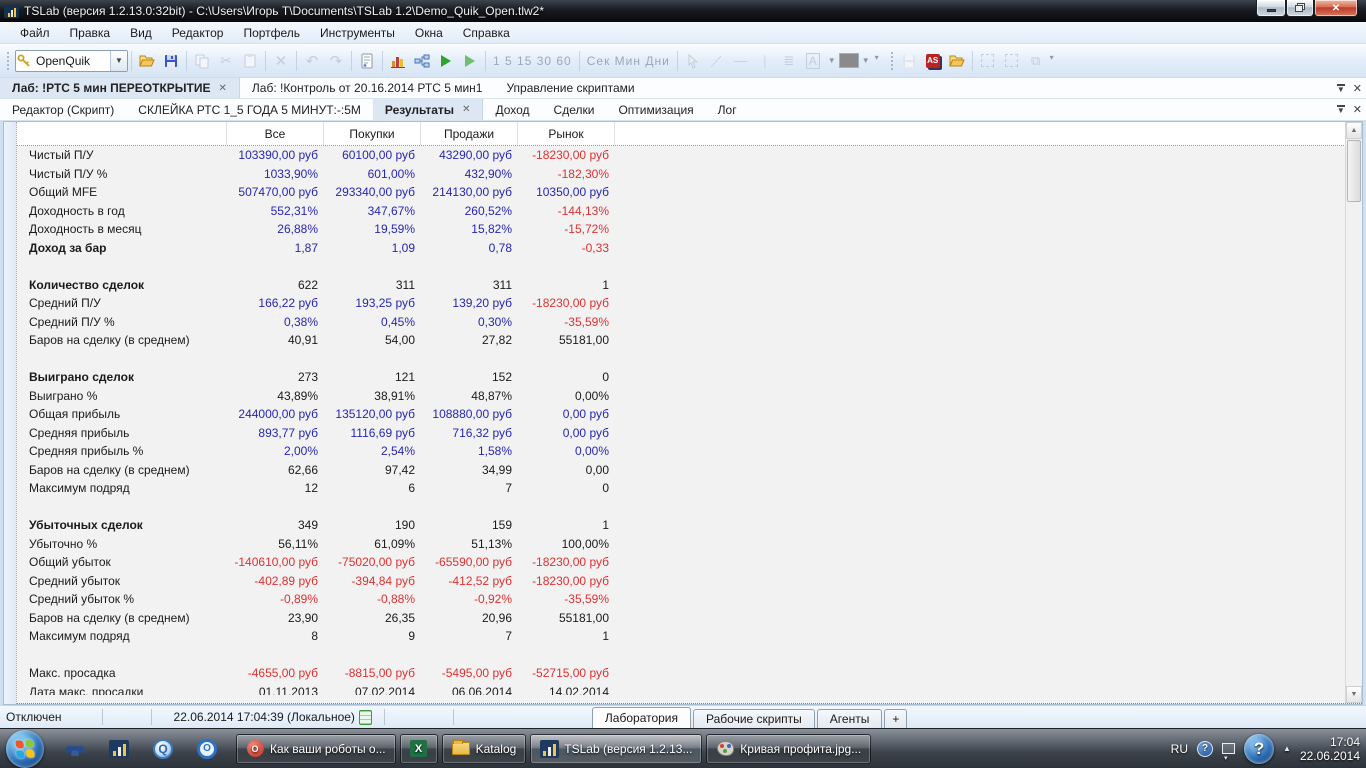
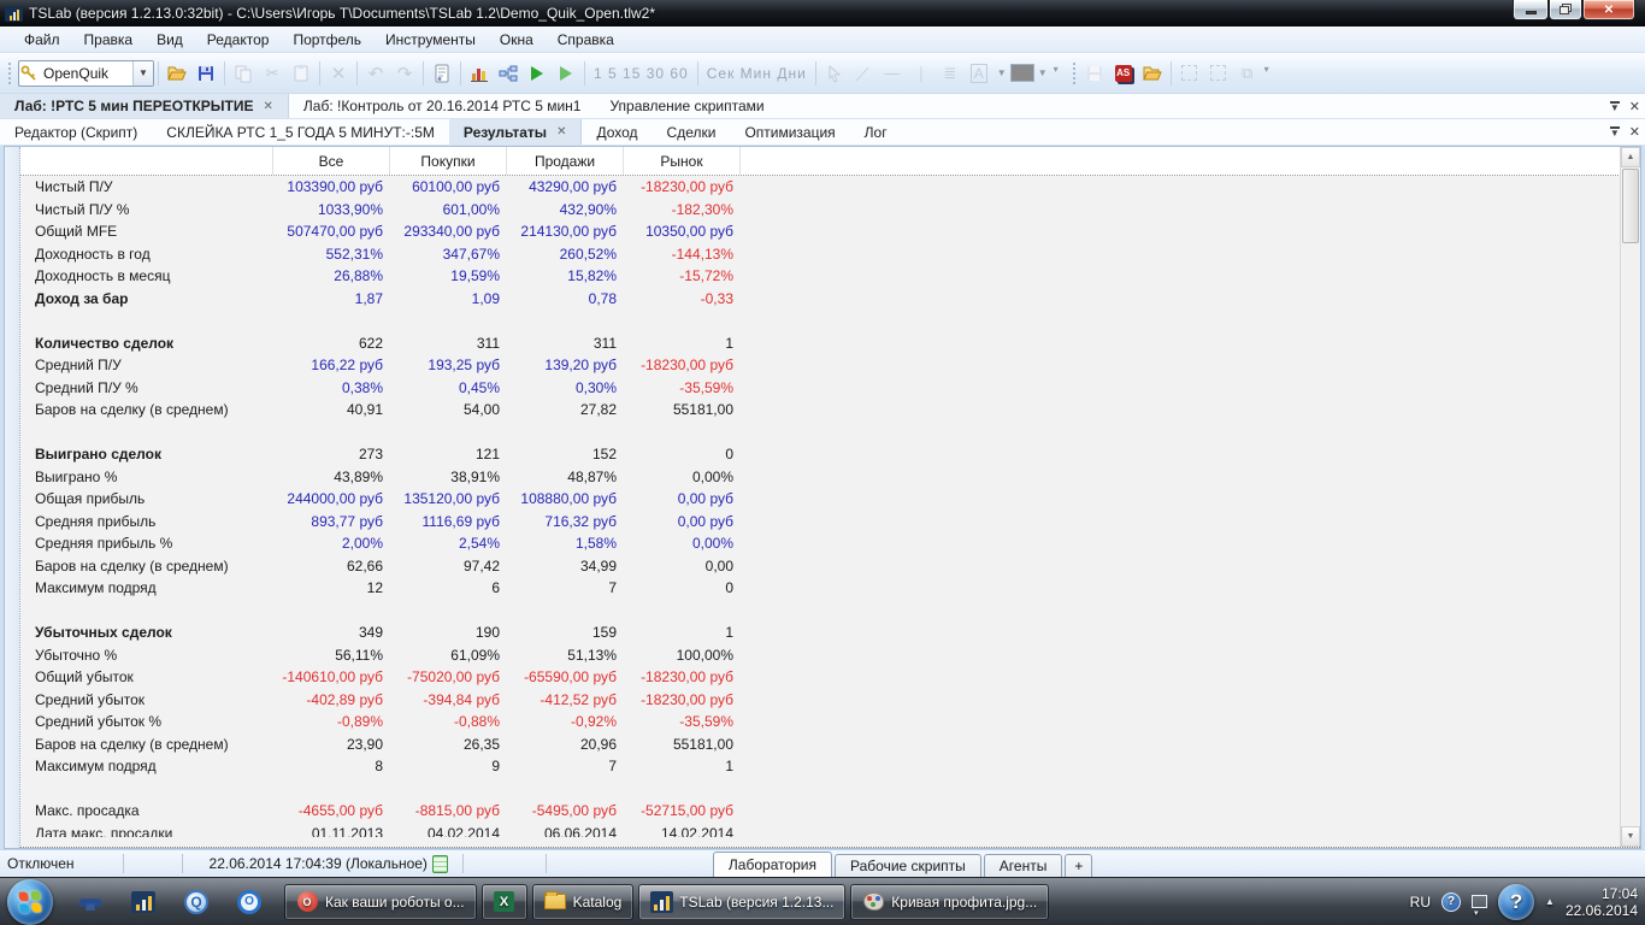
  TSLab (версия 1.2.13.0:32bit) - C:\Users\Игорь T\Documents\TSLab 1.2\Demo_Quik_Open.tlw2*
  ✕
  Файл
  Правка
  Вид
  Редактор
  Портфель
  Инструменты
  Окна
  Справка
  OpenQuik
  ▼
  ✂
  ✕
  ↶
  ↷
  1 5 15 30 60
  Сек Мин Дни
  ／
  —
  ｜
  ≣
  A
  ▼
  ▼
  ▾
  AS
  ⧉
  ▾
  Лаб: !РТС 5 мин ПЕРЕОТКРЫТИЕ
  ✕
  Лаб: !Контроль от 20.16.2014 РТС 5 мин1
  Управление скриптами
  ▼
  ✕
  Редактор (Скрипт)
  СКЛЕЙКА РТС 1_5 ГОДА 5 МИНУТ:-:5М
  Результаты
  ✕
  Доход
  Сделки
  Оптимизация
  Лог
  ▼
  ✕
  Все
  Покупки
  Продажи
  Рынок
  Чистый П/У
  103390,00 руб
  60100,00 руб
  43290,00 руб
  -18230,00 руб
  Чистый П/У %
  1033,90%
  601,00%
  432,90%
  -182,30%
  Общий MFE
  507470,00 руб
  293340,00 руб
  214130,00 руб
  10350,00 руб
  Доходность в год
  552,31%
  347,67%
  260,52%
  -144,13%
  Доходность в месяц
  26,88%
  19,59%
  15,82%
  -15,72%
  Доход за бар
  1,87
  1,09
  0,78
  -0,33
  Количество сделок
  622
  311
  311
  1
  Средний П/У
  166,22 руб
  193,25 руб
  139,20 руб
  -18230,00 руб
  Средний П/У %
  0,38%
  0,45%
  0,30%
  -35,59%
  Баров на сделку (в среднем)
  40,91
  54,00
  27,82
  55181,00
  Выиграно сделок
  273
  121
  152
  0
  Выиграно %
  43,89%
  38,91%
  48,87%
  0,00%
  Общая прибыль
  244000,00 руб
  135120,00 руб
  108880,00 руб
  0,00 руб
  Средняя прибыль
  893,77 руб
  1116,69 руб
  716,32 руб
  0,00 руб
  Средняя прибыль %
  2,00%
  2,54%
  1,58%
  0,00%
  Баров на сделку (в среднем)
  62,66
  97,42
  34,99
  0,00
  Максимум подряд
  12
  6
  7
  0
  Убыточных сделок
  349
  190
  159
  1
  Убыточно %
  56,11%
  61,09%
  51,13%
  100,00%
  Общий убыток
  -140610,00 руб
  -75020,00 руб
  -65590,00 руб
  -18230,00 руб
  Средний убыток
  -402,89 руб
  -394,84 руб
  -412,52 руб
  -18230,00 руб
  Средний убыток %
  -0,89%
  -0,88%
  -0,92%
  -35,59%
  Баров на сделку (в среднем)
  23,90
  26,35
  20,96
  55181,00
  Максимум подряд
  8
  9
  7
  1
  Макс. просадка
  -4655,00 руб
  -8815,00 руб
  -5495,00 руб
  -52715,00 руб
  Дата макс. просадки
  01.11.2013
- 07.02.2014
+ 04.02.2014
  06.06.2014
  14.02.2014
  Отключен
  22.06.2014 17:04:39 (Локальное)
  Лаборатория
  Рабочие скрипты
  Агенты
  +
  Q
  O
  O
  Как ваши роботы о...
  X
  Katalog
  TSLab (версия 1.2.13...
  Кривая профита.jpg...
  RU
  ?
  ?
  ▲
  17:04
  22.06.2014
